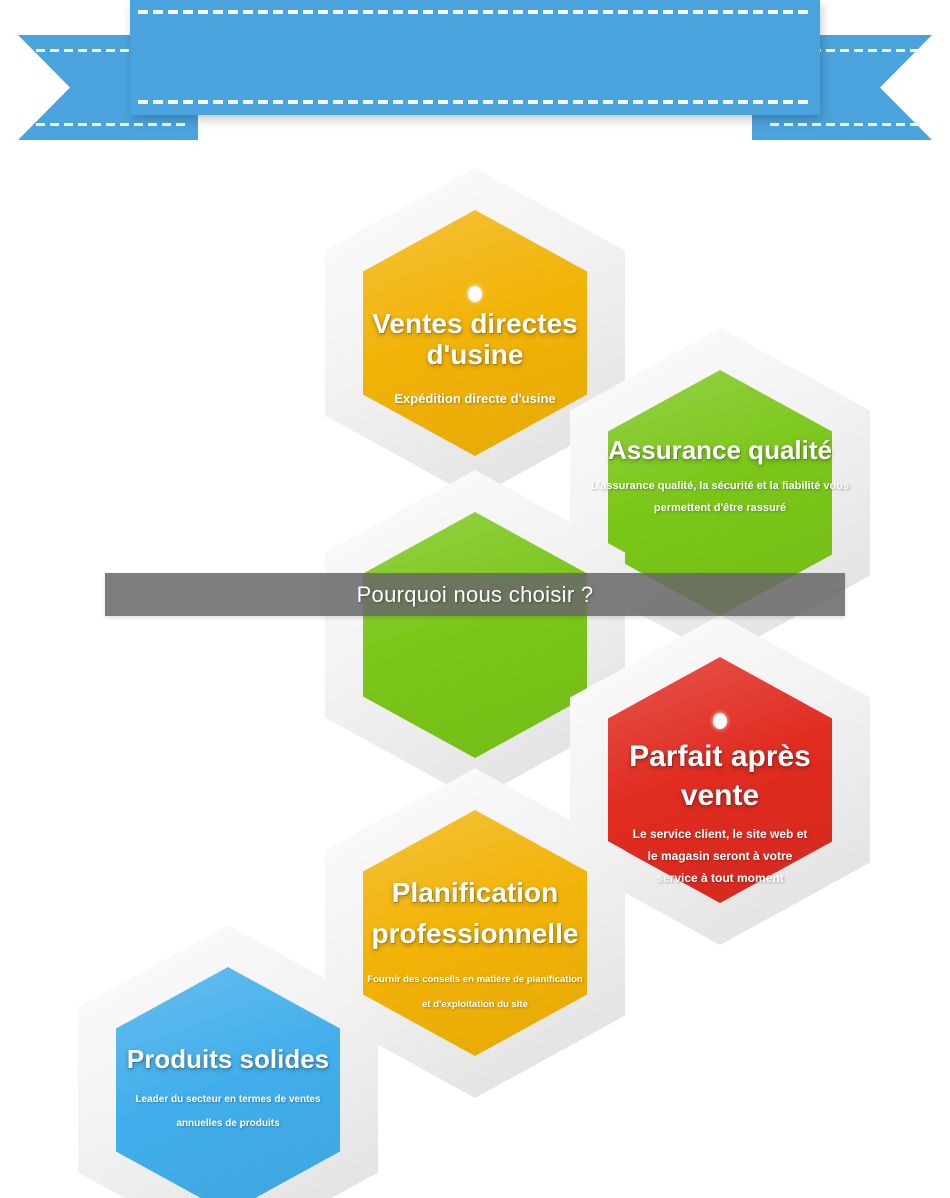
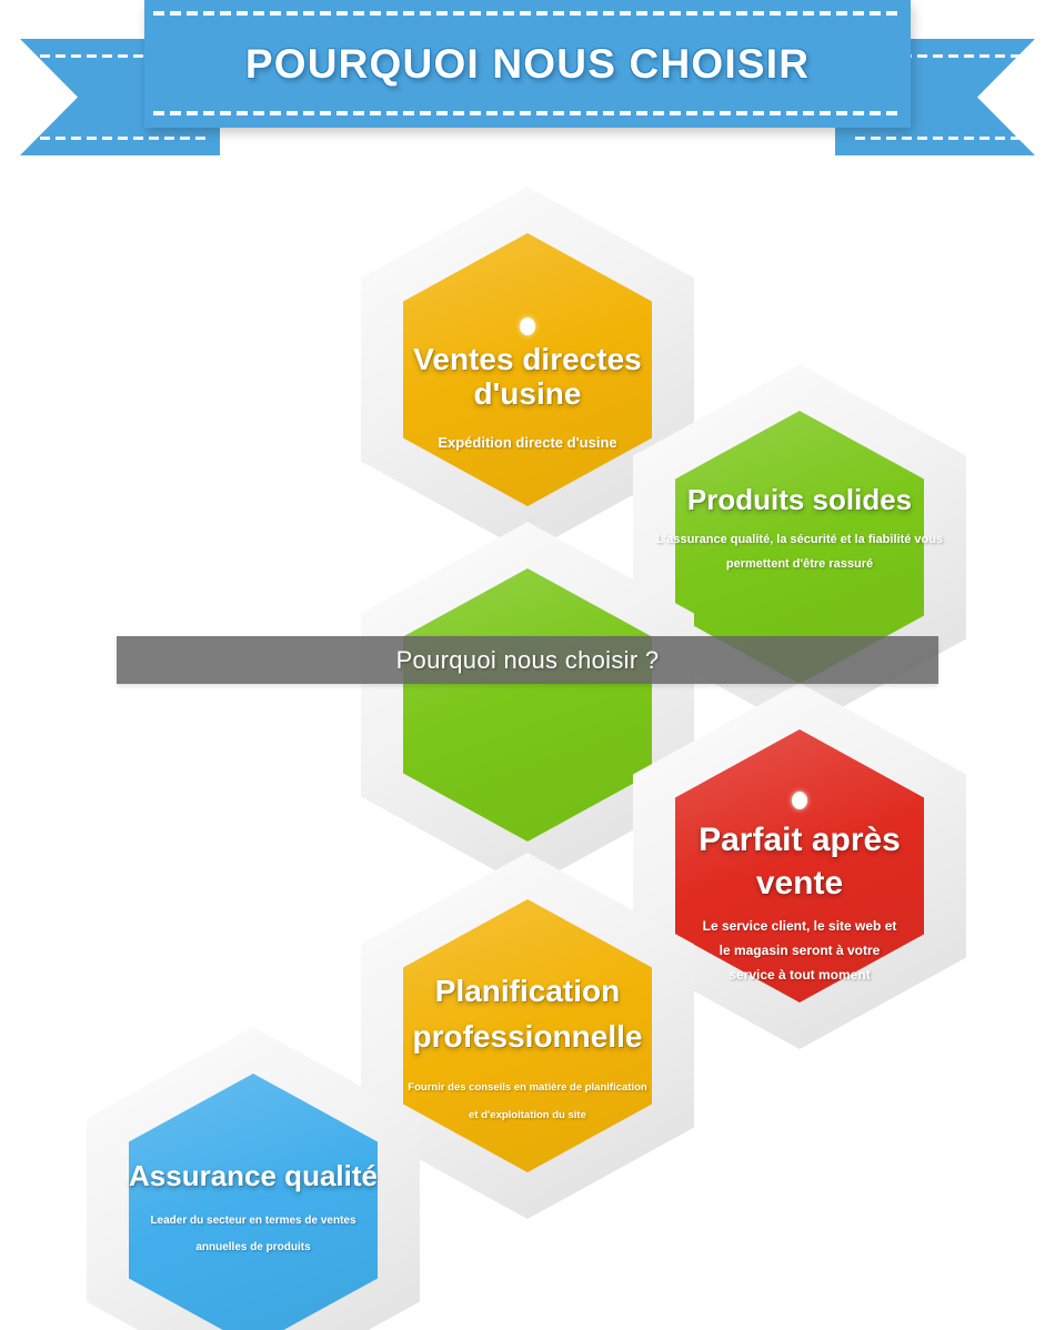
+ POURQUOI NOUS CHOISIR
  Ventes directes
  d'usine
  Expédition directe d'usine
- Assurance qualité
+ Produits solides
  L'assurance qualité, la sécurité et la fiabilité vous
  permettent d'être rassuré
  Parfait après
  vente
  Le service client, le site web et
  le magasin seront à votre
  service à tout moment
  Planification
  professionnelle
  Fournir des conseils en matière de planification
  et d'exploitation du site
- Produits solides
+ Assurance qualité
  Leader du secteur en termes de ventes
  annuelles de produits
  Pourquoi nous choisir ?
